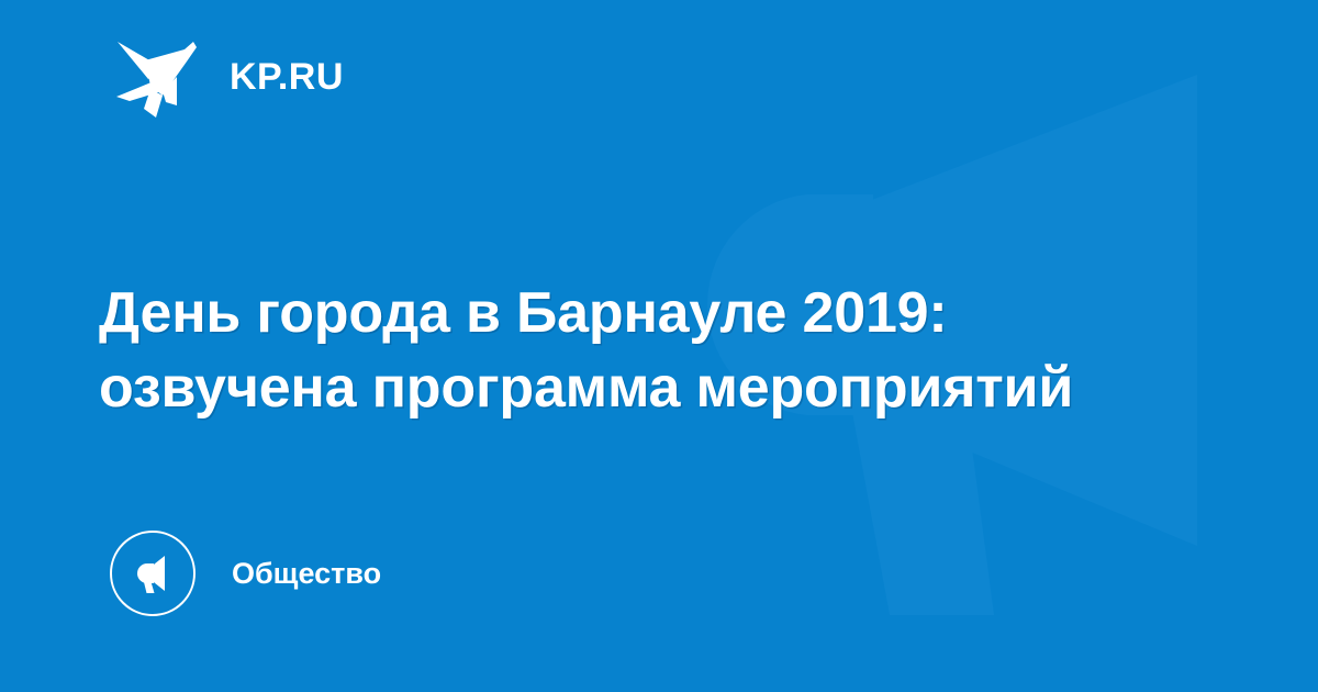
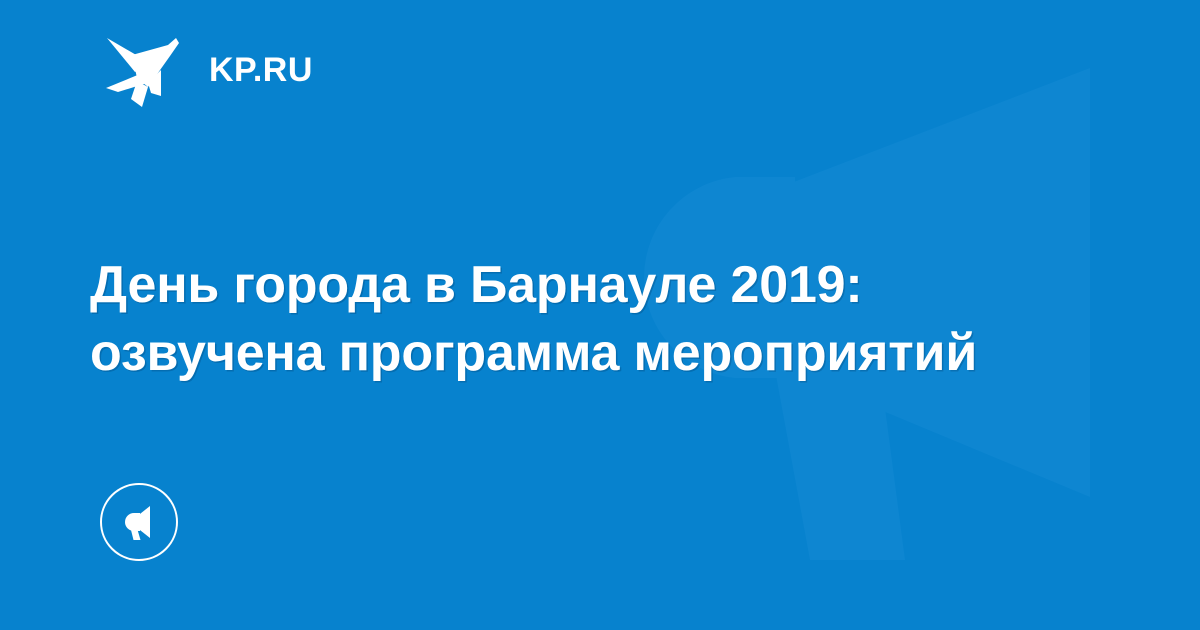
  KP.RU
  День города в Барнауле 2019:
  озвучена программа мероприятий
- Общество
